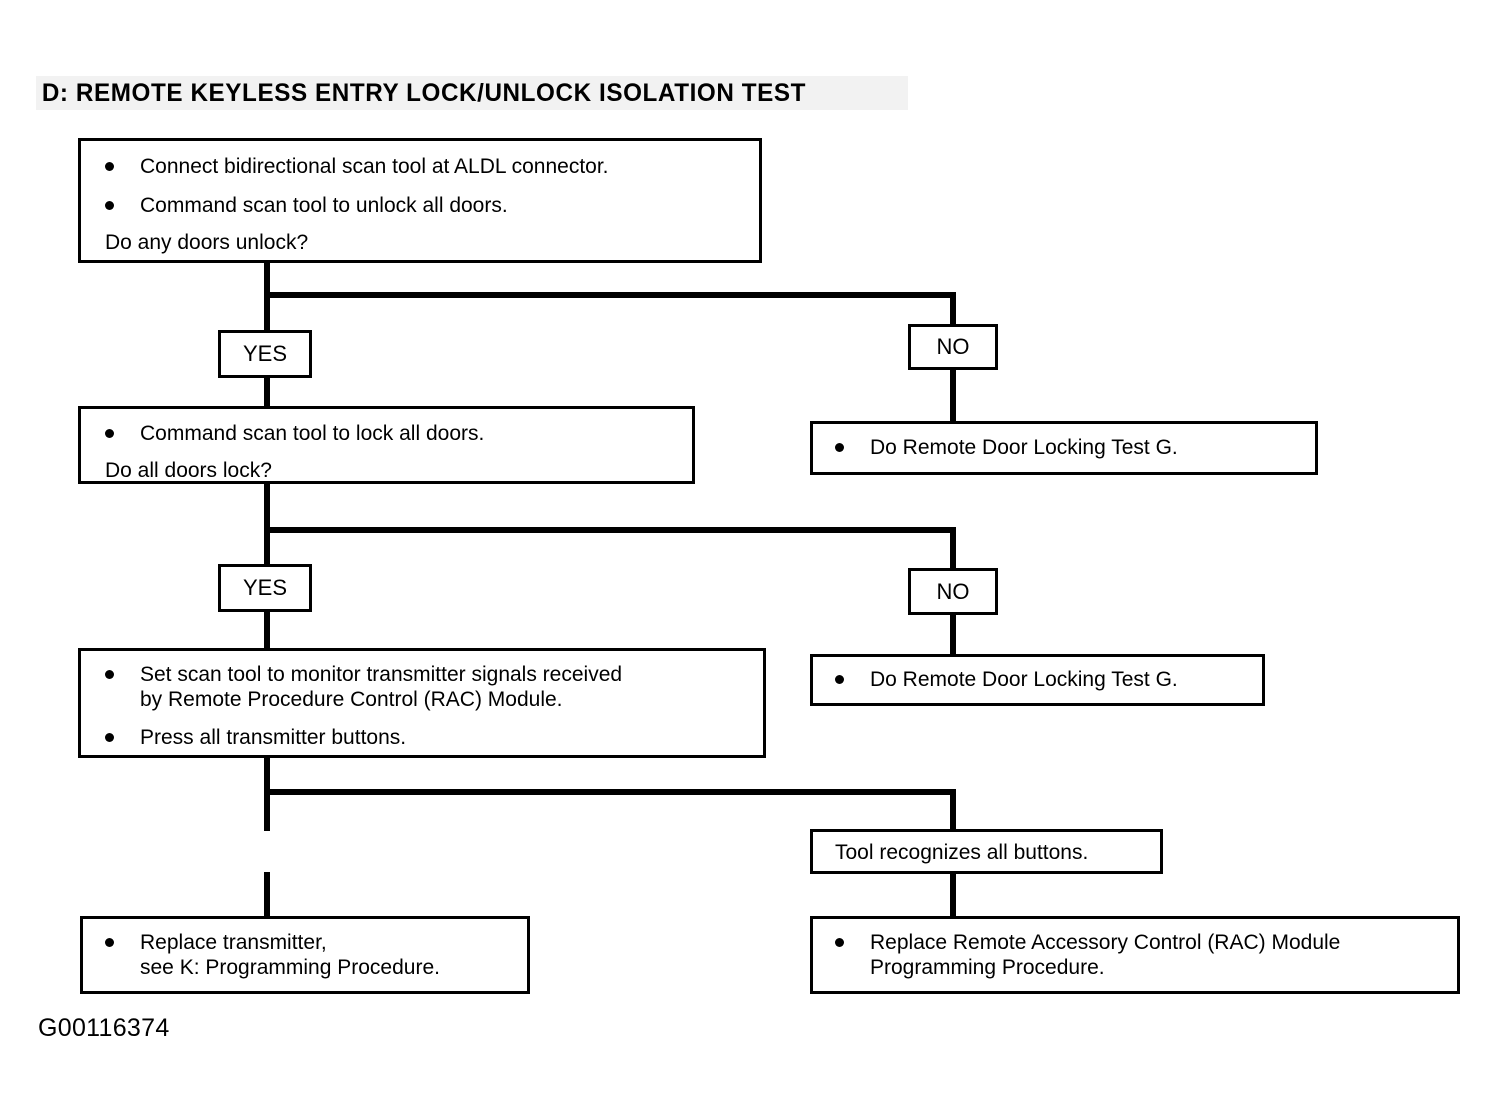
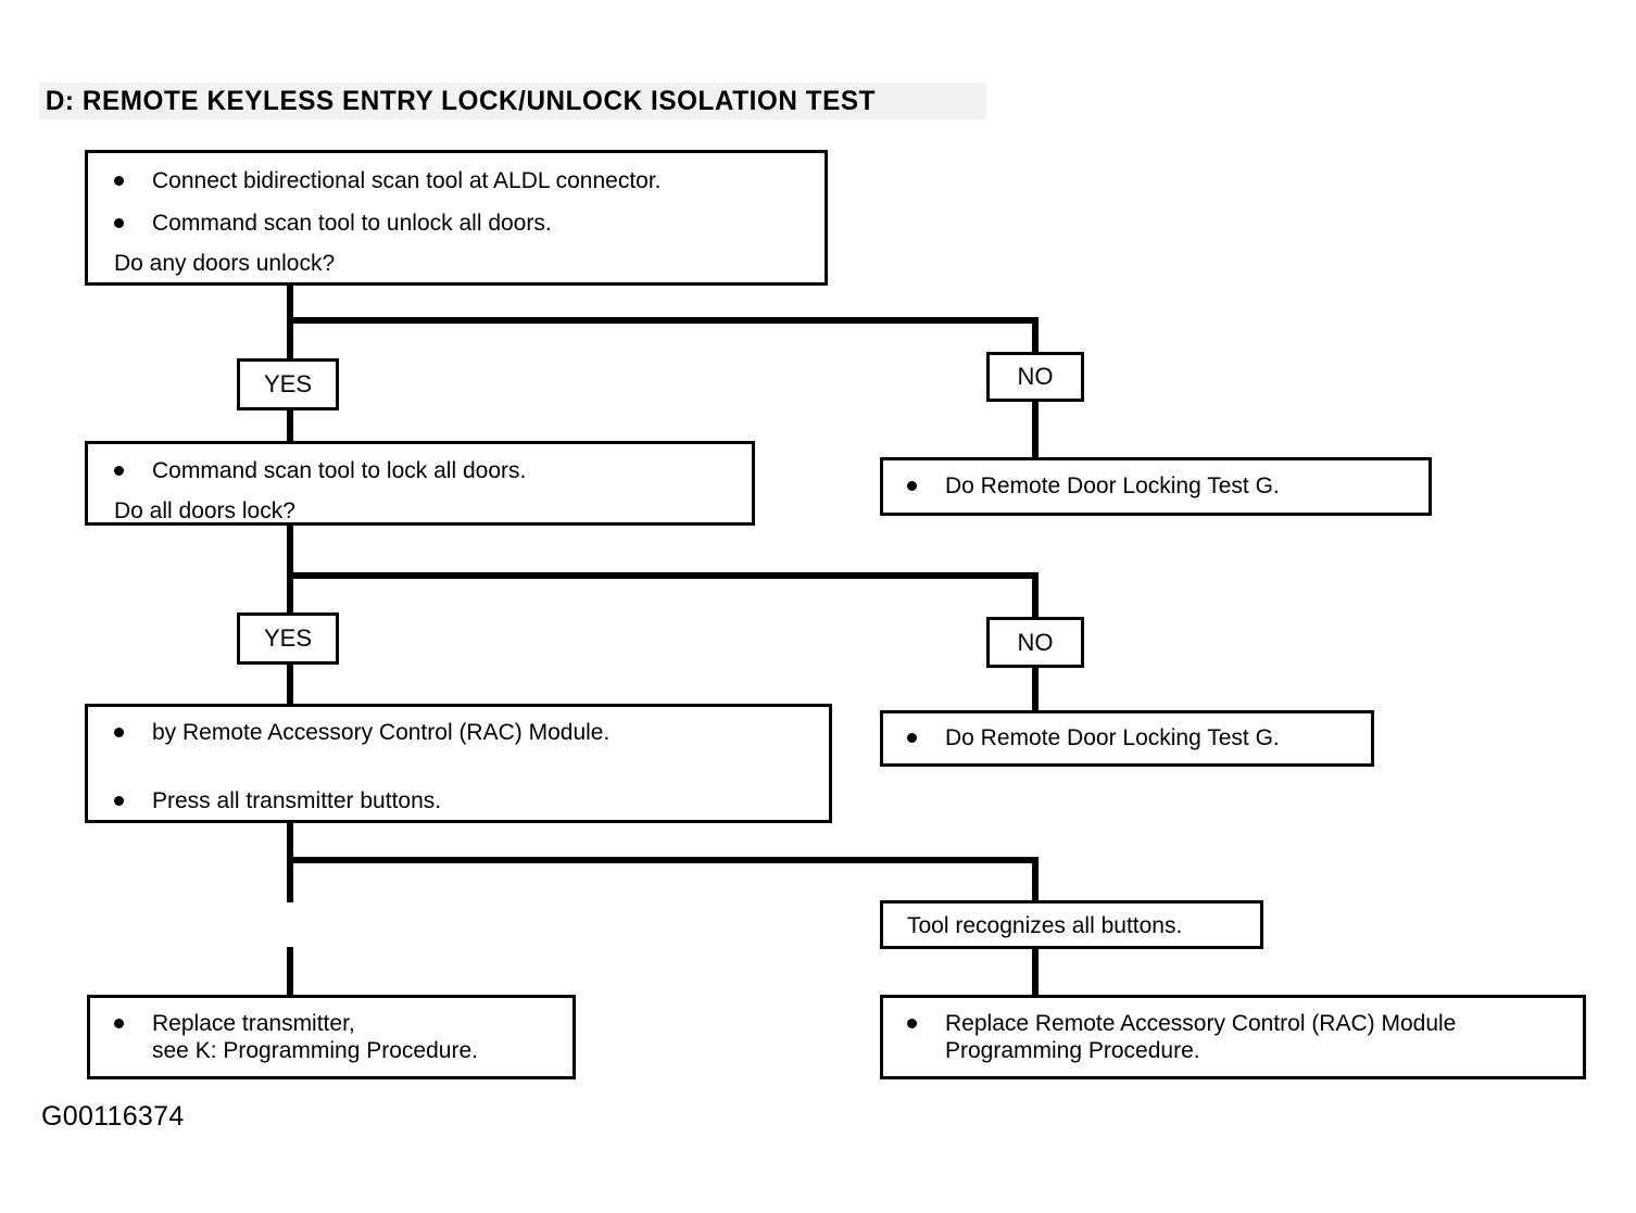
  D: REMOTE KEYLESS ENTRY LOCK/UNLOCK ISOLATION TEST
  Connect bidirectional scan tool at ALDL connector.
  Command scan tool to unlock all doors.
  Do any doors unlock?
  YES
  NO
  Command scan tool to lock all doors.
  Do all doors lock?
  Do Remote Door Locking Test G.
  YES
  NO
- Set scan tool to monitor transmitter signals received
- by Remote Procedure Control (RAC) Module.
+ by Remote Accessory Control (RAC) Module.
  Press all transmitter buttons.
  Do Remote Door Locking Test G.
  Tool recognizes all buttons.
  Replace transmitter,
  see K: Programming Procedure.
  Replace Remote Accessory Control (RAC) Module
  Programming Procedure.
  G00116374
